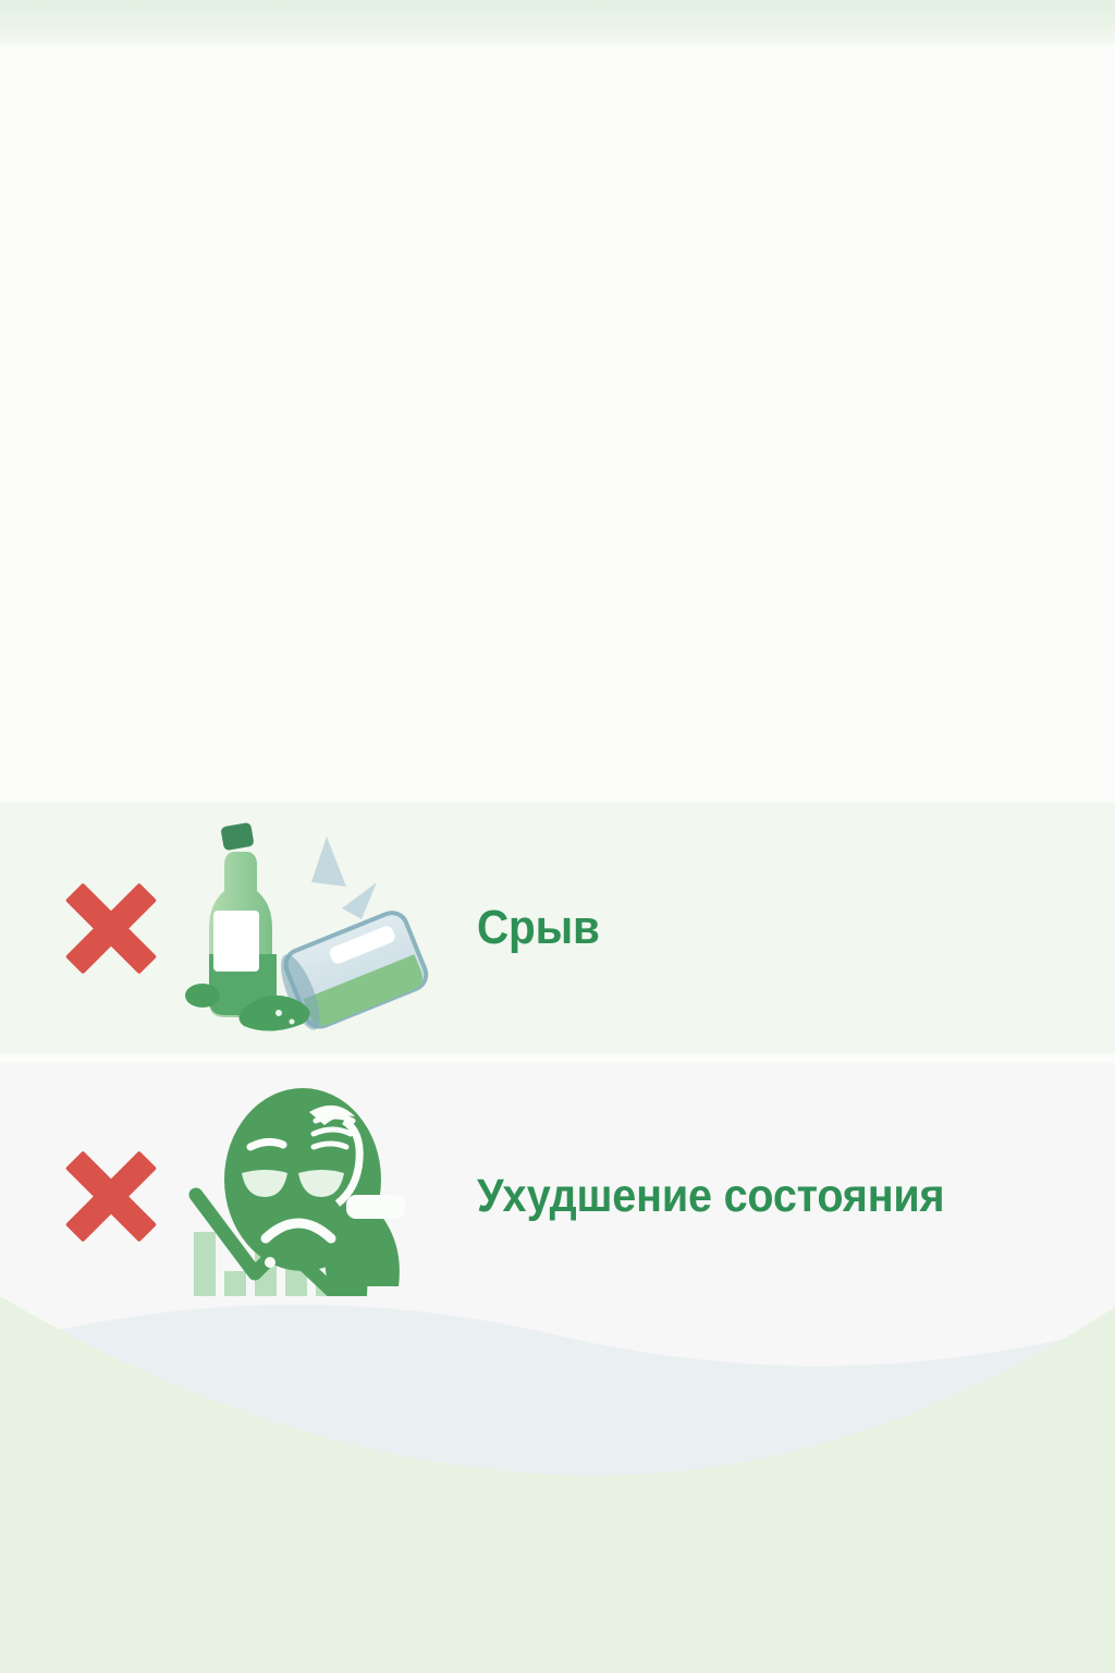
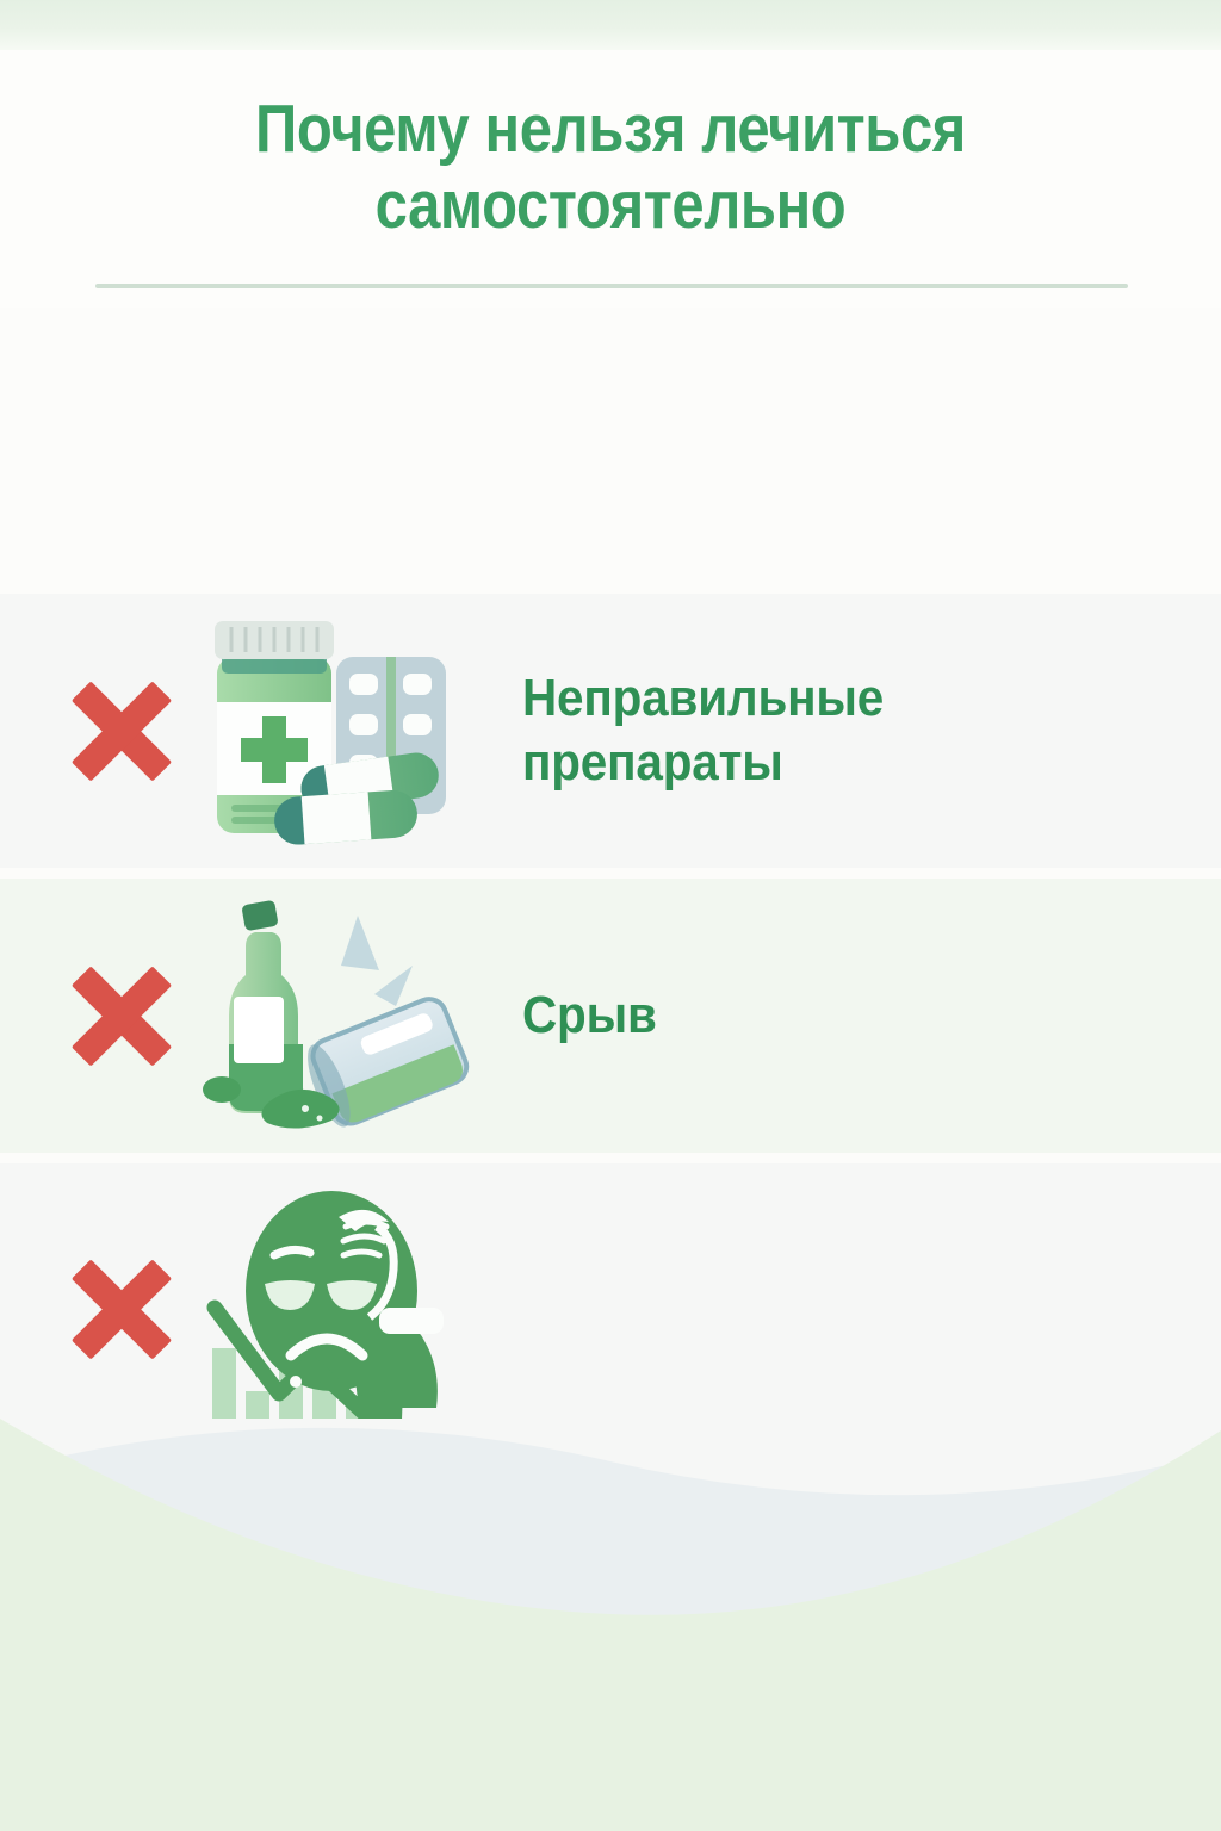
+ Почему нельзя лечиться
+ самостоятельно
+ Неправильные
+ препараты
  Срыв
- Ухудшение состояния
